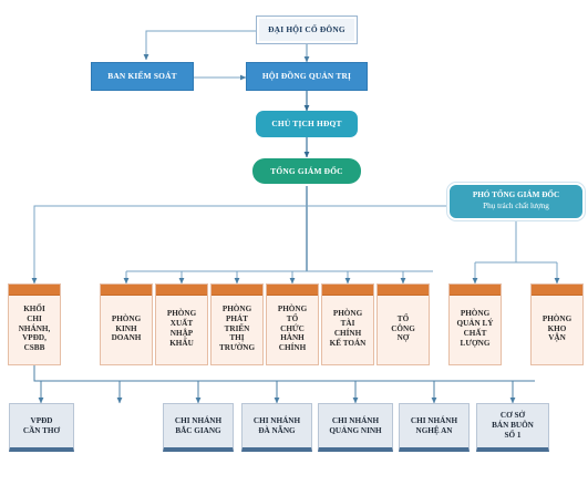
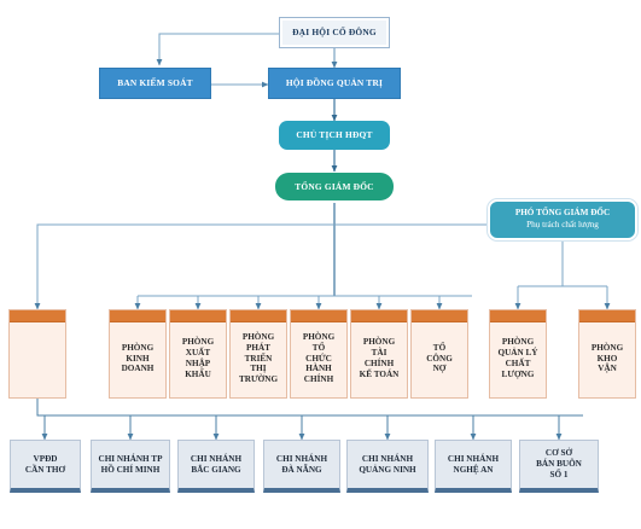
  ĐẠI HỘI CỔ ĐÔNG
  BAN KIỂM SOÁT
  HỘI ĐỒNG QUẢN TRỊ
  CHỦ TỊCH HĐQT
  TỔNG GIÁM ĐỐC
  PHÓ TỔNG GIÁM ĐỐC
  Phụ trách chất lượng
- KHỐI
- CHI
- NHÁNH,
- VPĐD,
- CSBB
  PHÒNG
  KINH
  DOANH
  PHÒNG
  XUẤT
  NHẬP
  KHẨU
  PHÒNG
  PHÁT
  TRIỂN
  THỊ
  TRƯỜNG
  PHÒNG
  TỔ
  CHỨC
  HÀNH
  CHÍNH
  PHÒNG
  TÀI
  CHÍNH
  KẾ TOÁN
  TỔ
  CÔNG
  NỢ
  PHÒNG
  QUẢN LÝ
  CHẤT
  LƯỢNG
  PHÒNG
  KHO
  VẬN
  VPĐD
  CẦN THƠ
+ CHI NHÁNH TP
+ HỒ CHÍ MINH
  CHI NHÁNH
  BẮC GIANG
  CHI NHÁNH
  ĐÀ NẴNG
  CHI NHÁNH
  QUẢNG NINH
  CHI NHÁNH
  NGHỆ AN
  CƠ SỞ
  BÁN BUÔN
  SỐ 1
